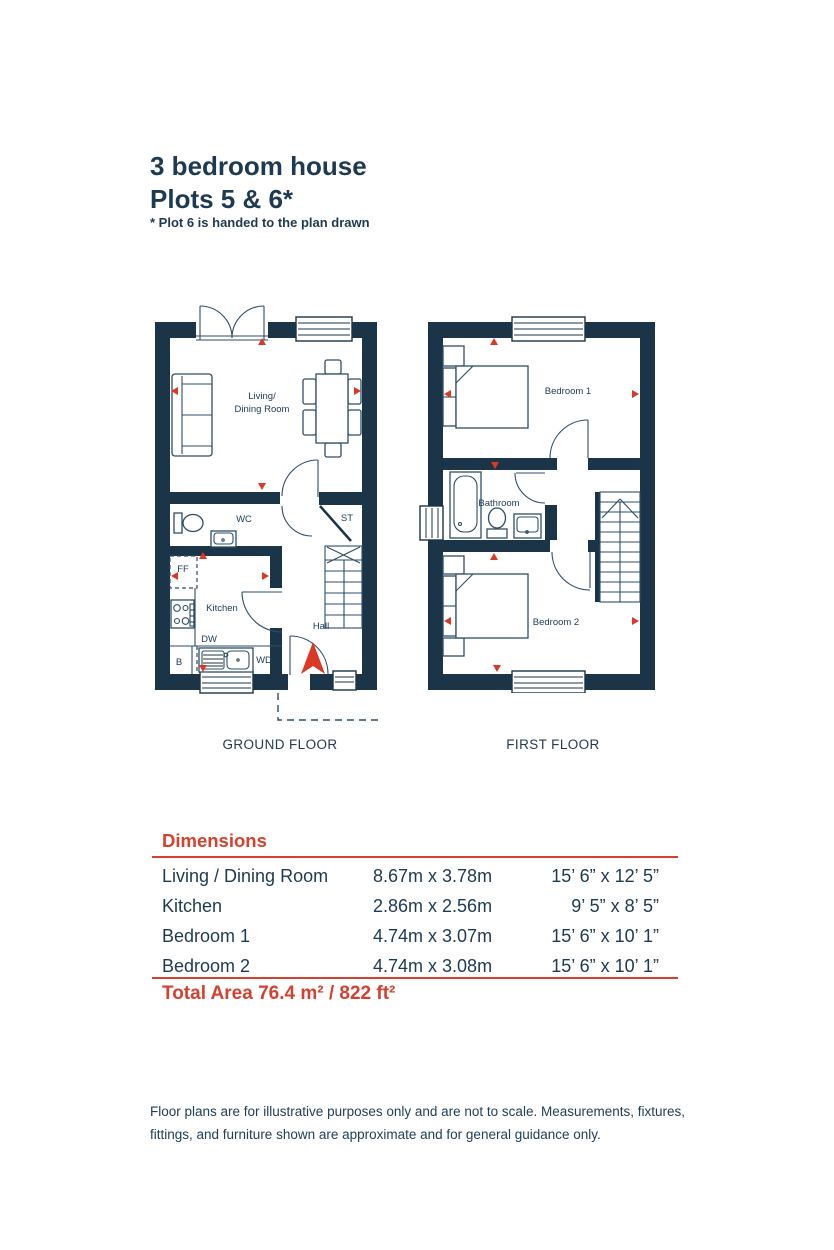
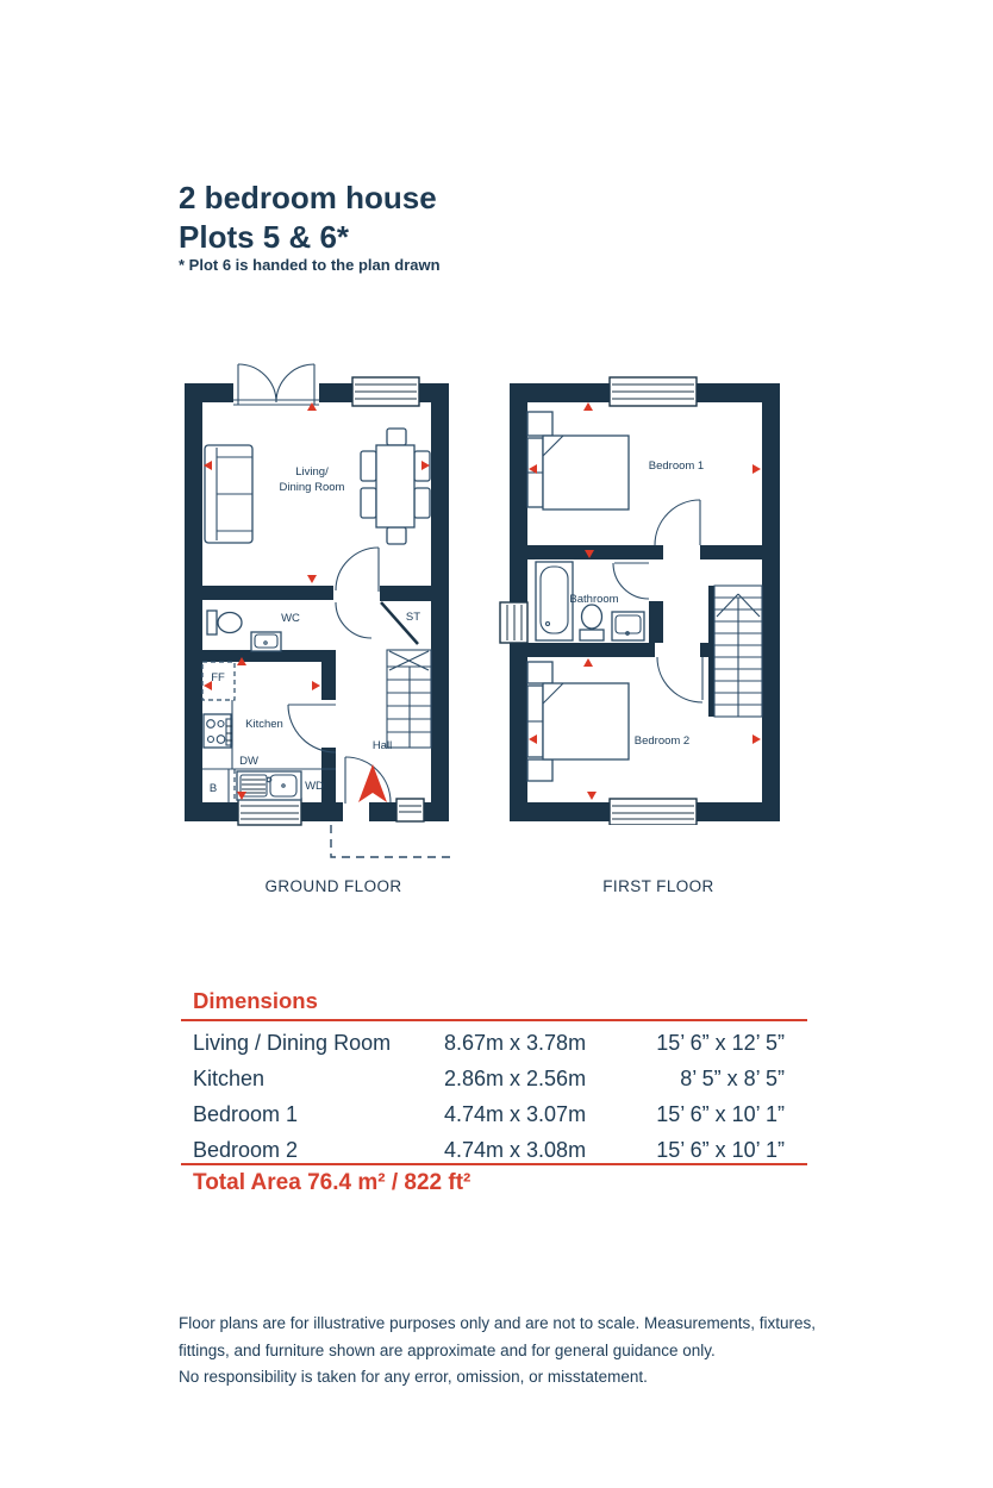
- 3 bedroom house
+ 2 bedroom house
  Plots 5 & 6*
  * Plot 6 is handed to the plan drawn
  Living/
  Dining Room
  WC
  ST
  FF
  Kitchen
  DW
  B
  WD
  Hall
  Bedroom 1
  Bathroom
  Bedroom 2
  GROUND FLOOR
  FIRST FLOOR
  Dimensions
  Living / Dining Room
  8.67m x 3.78m
  15’ 6” x 12’ 5”
  Kitchen
  2.86m x 2.56m
- 9’ 5” x 8’ 5”
+ 8’ 5” x 8’ 5”
  Bedroom 1
  4.74m x 3.07m
  15’ 6” x 10’ 1”
  Bedroom 2
  4.74m x 3.08m
  15’ 6” x 10’ 1”
  Total Area 76.4 m² / 822 ft²
  Floor plans are for illustrative purposes only and are not to scale. Measurements, fixtures,
  fittings, and furniture shown are approximate and for general guidance only.
+ No responsibility is taken for any error, omission, or misstatement.
